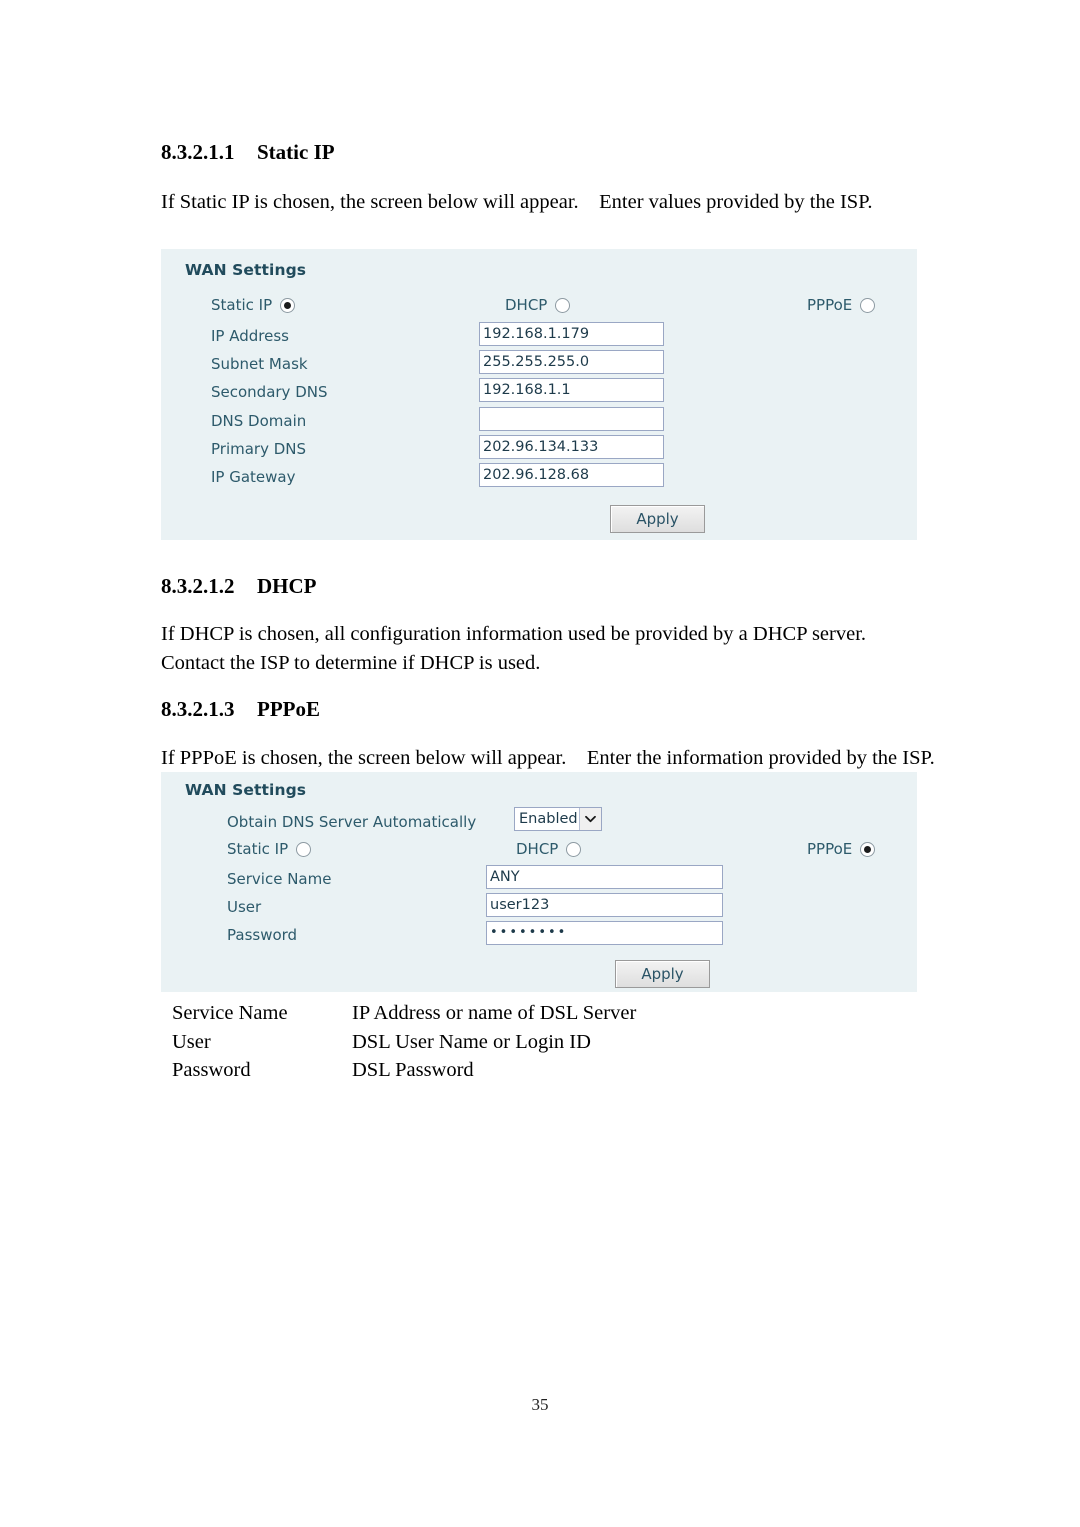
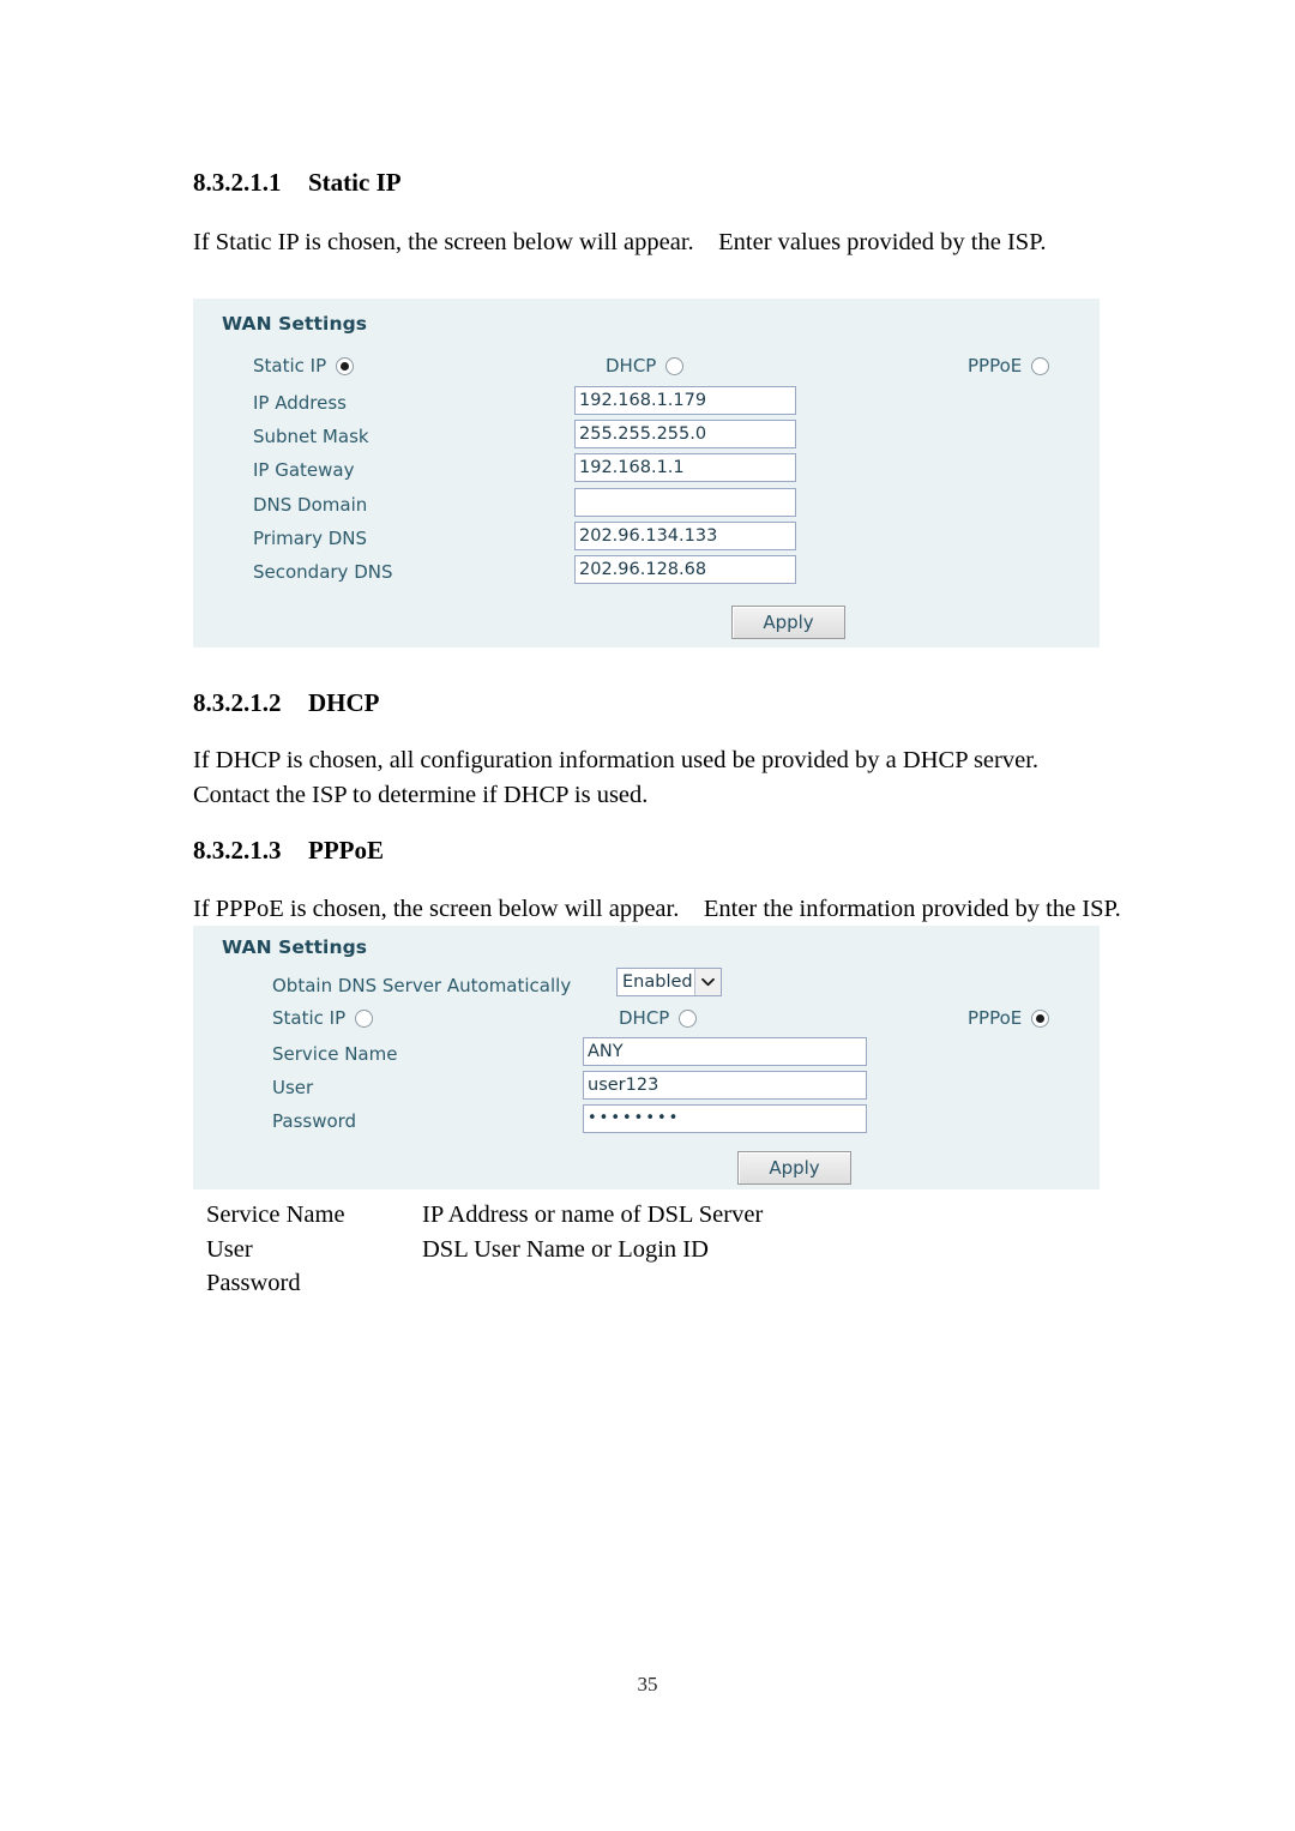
  8.3.2.1.1 Static IP
  If Static IP is chosen, the screen below will appear. Enter values provided by the ISP.
  WAN Settings
  Static IP
  DHCP
  PPPoE
  IP Address
  192.168.1.179
  Subnet Mask
  255.255.255.0
- Secondary DNS
+ IP Gateway
  192.168.1.1
  DNS Domain
  Primary DNS
  202.96.134.133
- IP Gateway
+ Secondary DNS
  202.96.128.68
  Apply
  8.3.2.1.2 DHCP
  If DHCP is chosen, all configuration information used be provided by a DHCP server. Contact the ISP to determine if DHCP is used.
  8.3.2.1.3 PPPoE
  If PPPoE is chosen, the screen below will appear. Enter the information provided by the ISP.
  WAN Settings
  Obtain DNS Server Automatically
  Enabled
  Static IP
  DHCP
  PPPoE
  Service Name
  ANY
  User
  user123
  Password
  ••••••••
  Apply
  Service Name
  IP Address or name of DSL Server
  User
  DSL User Name or Login ID
  Password
- DSL Password
  35
